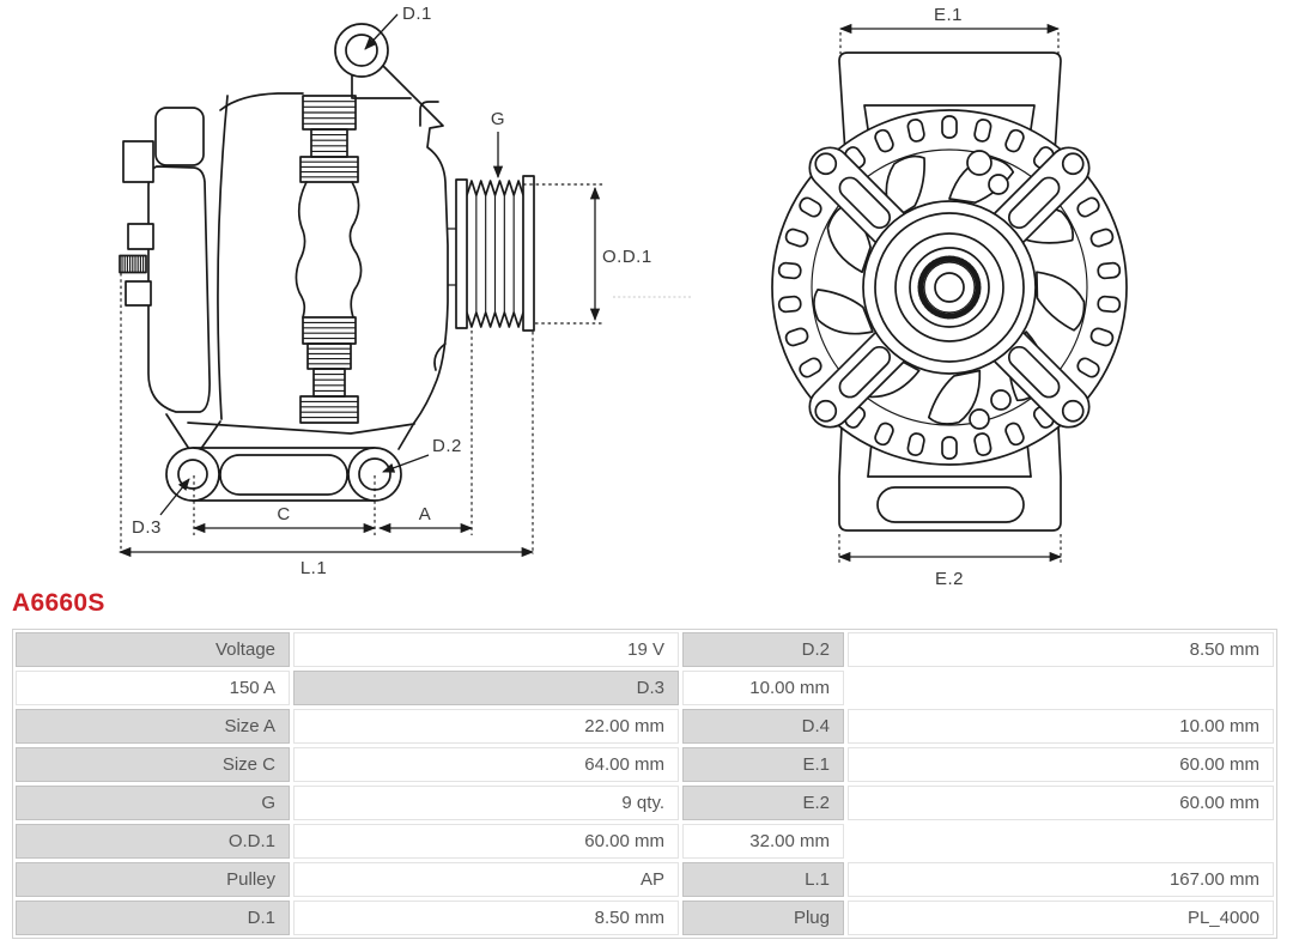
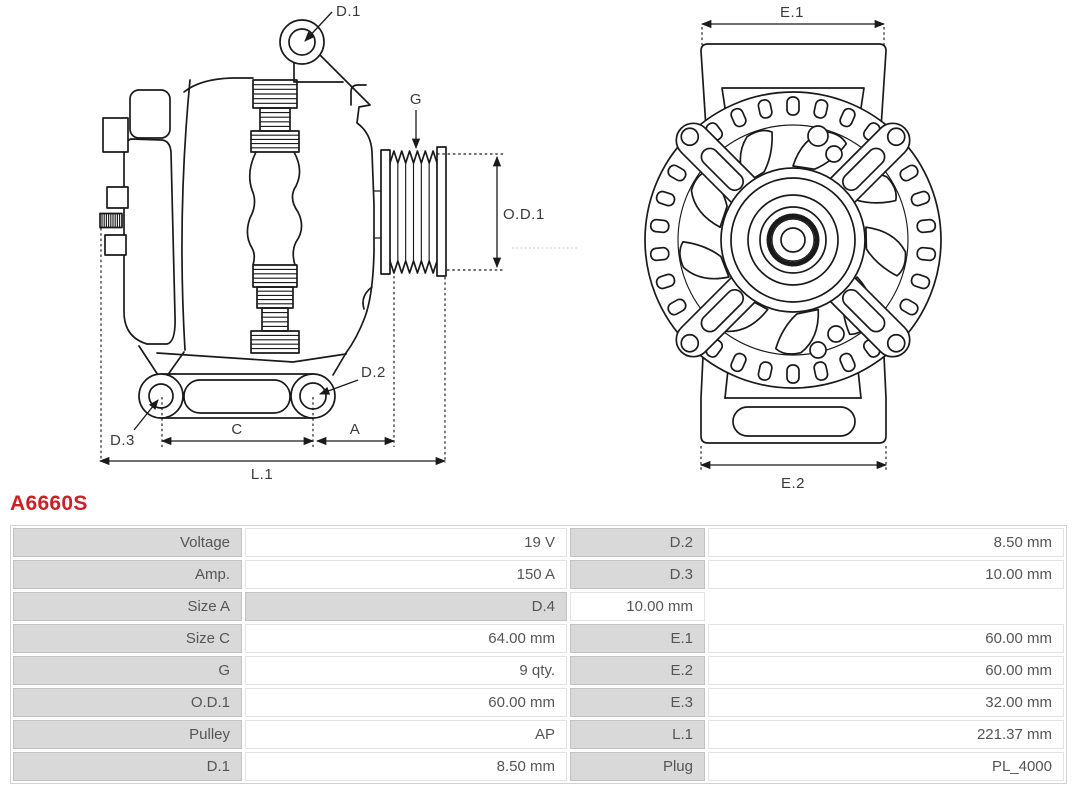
  D.1
  G
  O.D.1
  D.2
  D.3
  C
  A
  L.1
  E.1
  E.2
  A6660S
  Voltage
  19 V
  D.2
  8.50 mm
+ Amp.
  150 A
  D.3
  10.00 mm
  Size A
- 22.00 mm
  D.4
  10.00 mm
  Size C
  64.00 mm
  E.1
  60.00 mm
  G
  9 qty.
  E.2
  60.00 mm
  O.D.1
  60.00 mm
+ E.3
  32.00 mm
  Pulley
  AP
  L.1
- 167.00 mm
+ 221.37 mm
  D.1
  8.50 mm
  Plug
  PL_4000
